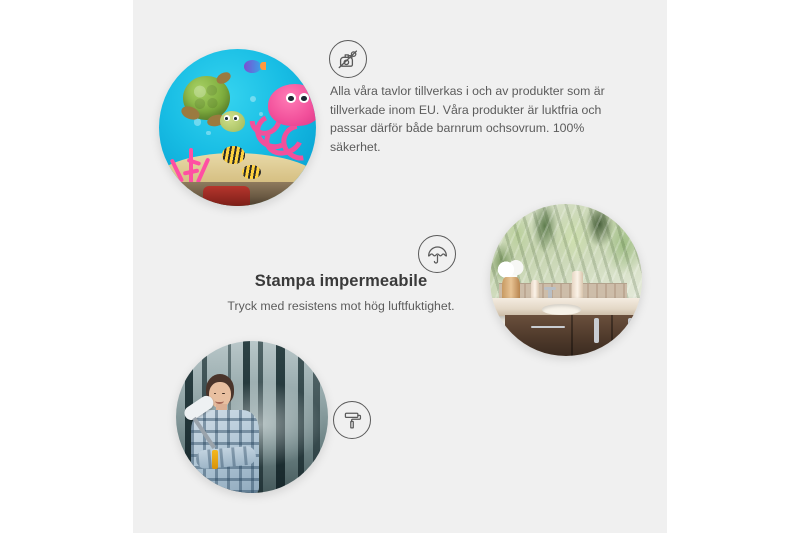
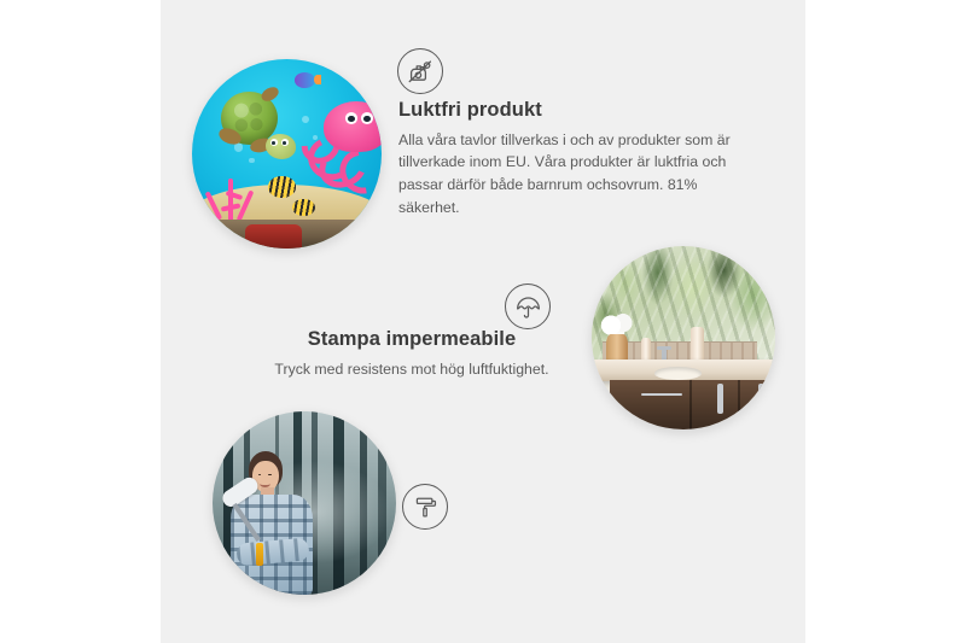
+ Luktfri produkt
- Alla våra tavlor tillverkas i och av produkter som är tillverkade inom EU. Våra produkter är luktfria och passar därför både barnrum ochsovrum. 100% säkerhet.
+ Alla våra tavlor tillverkas i och av produkter som är tillverkade inom EU. Våra produkter är luktfria och passar därför både barnrum ochsovrum. 81% säkerhet.
  Stampa impermeabile
  Tryck med resistens mot hög luftfuktighet.
